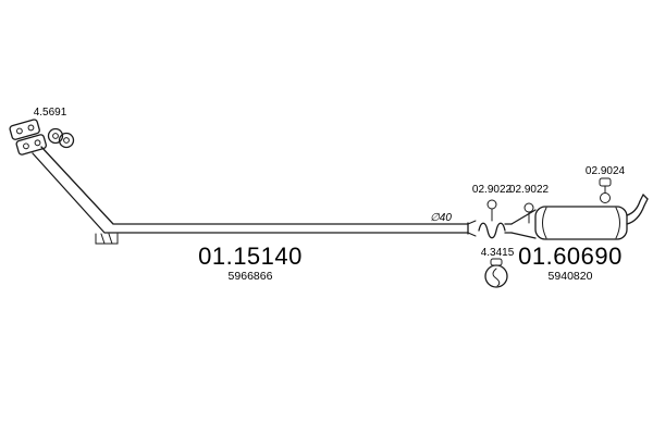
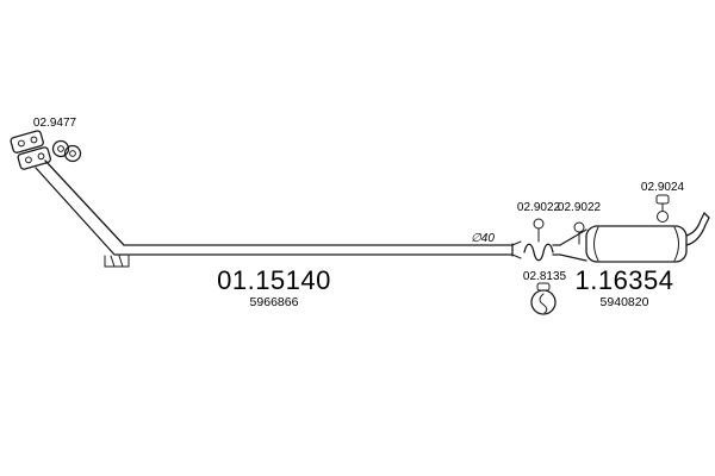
- 4.5691
+ 02.9477
  ∅40
  02.9022
  02.9022
  02.9024
- 4.3415
+ 02.8135
  01.15140
  5966866
- 01.60690
+ 1.16354
  5940820
